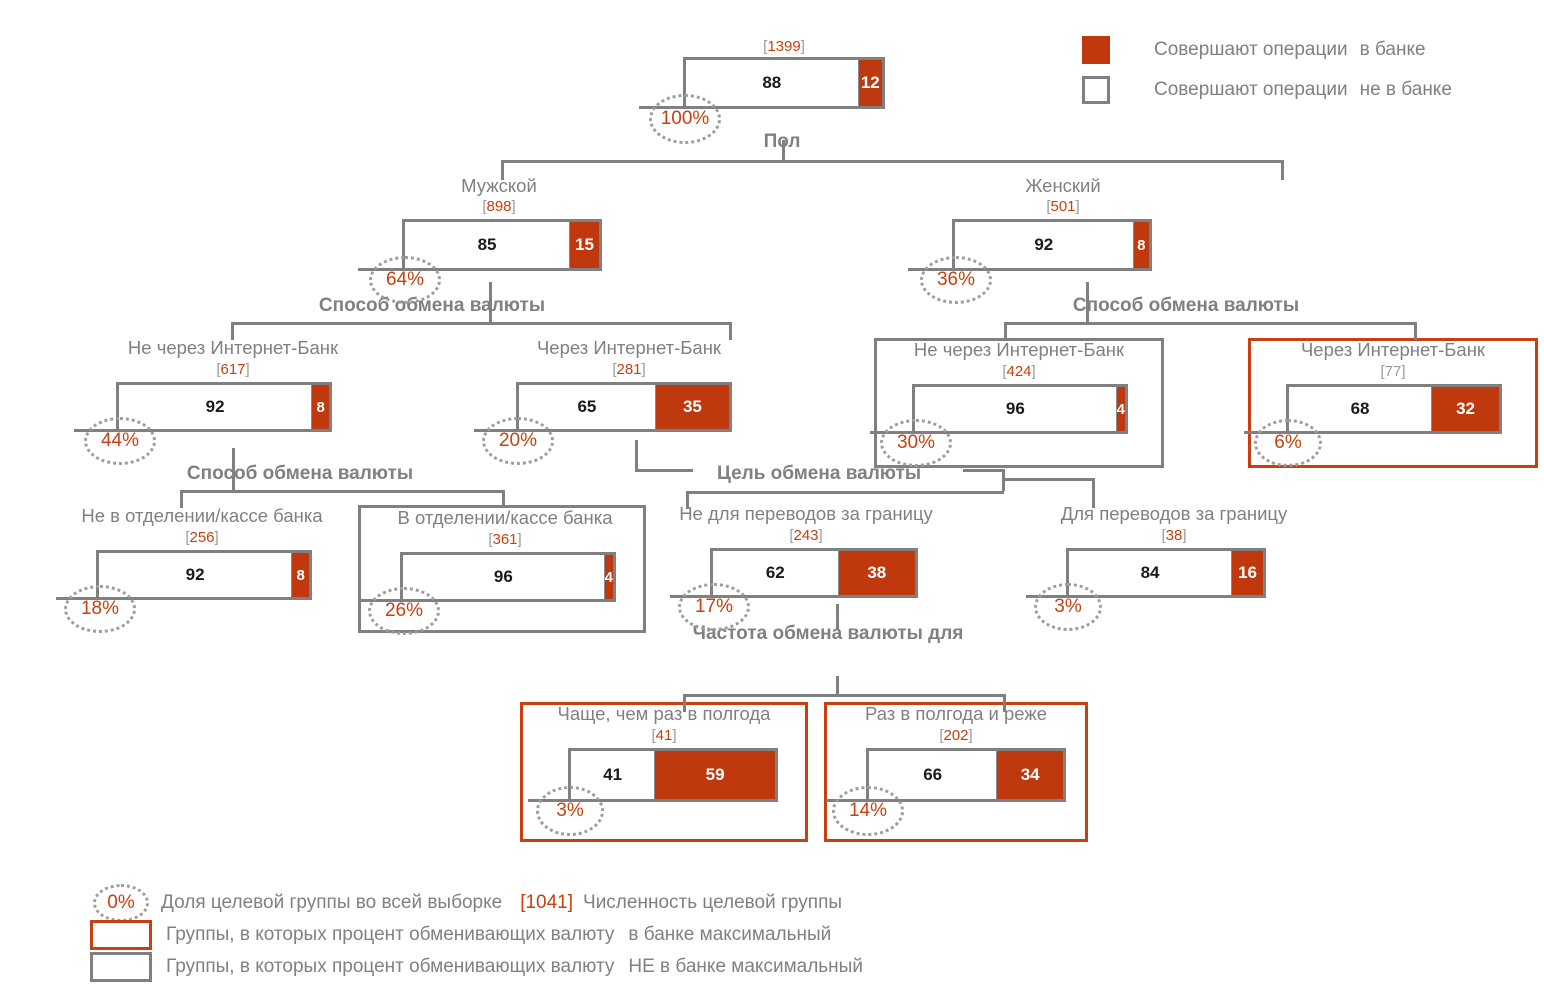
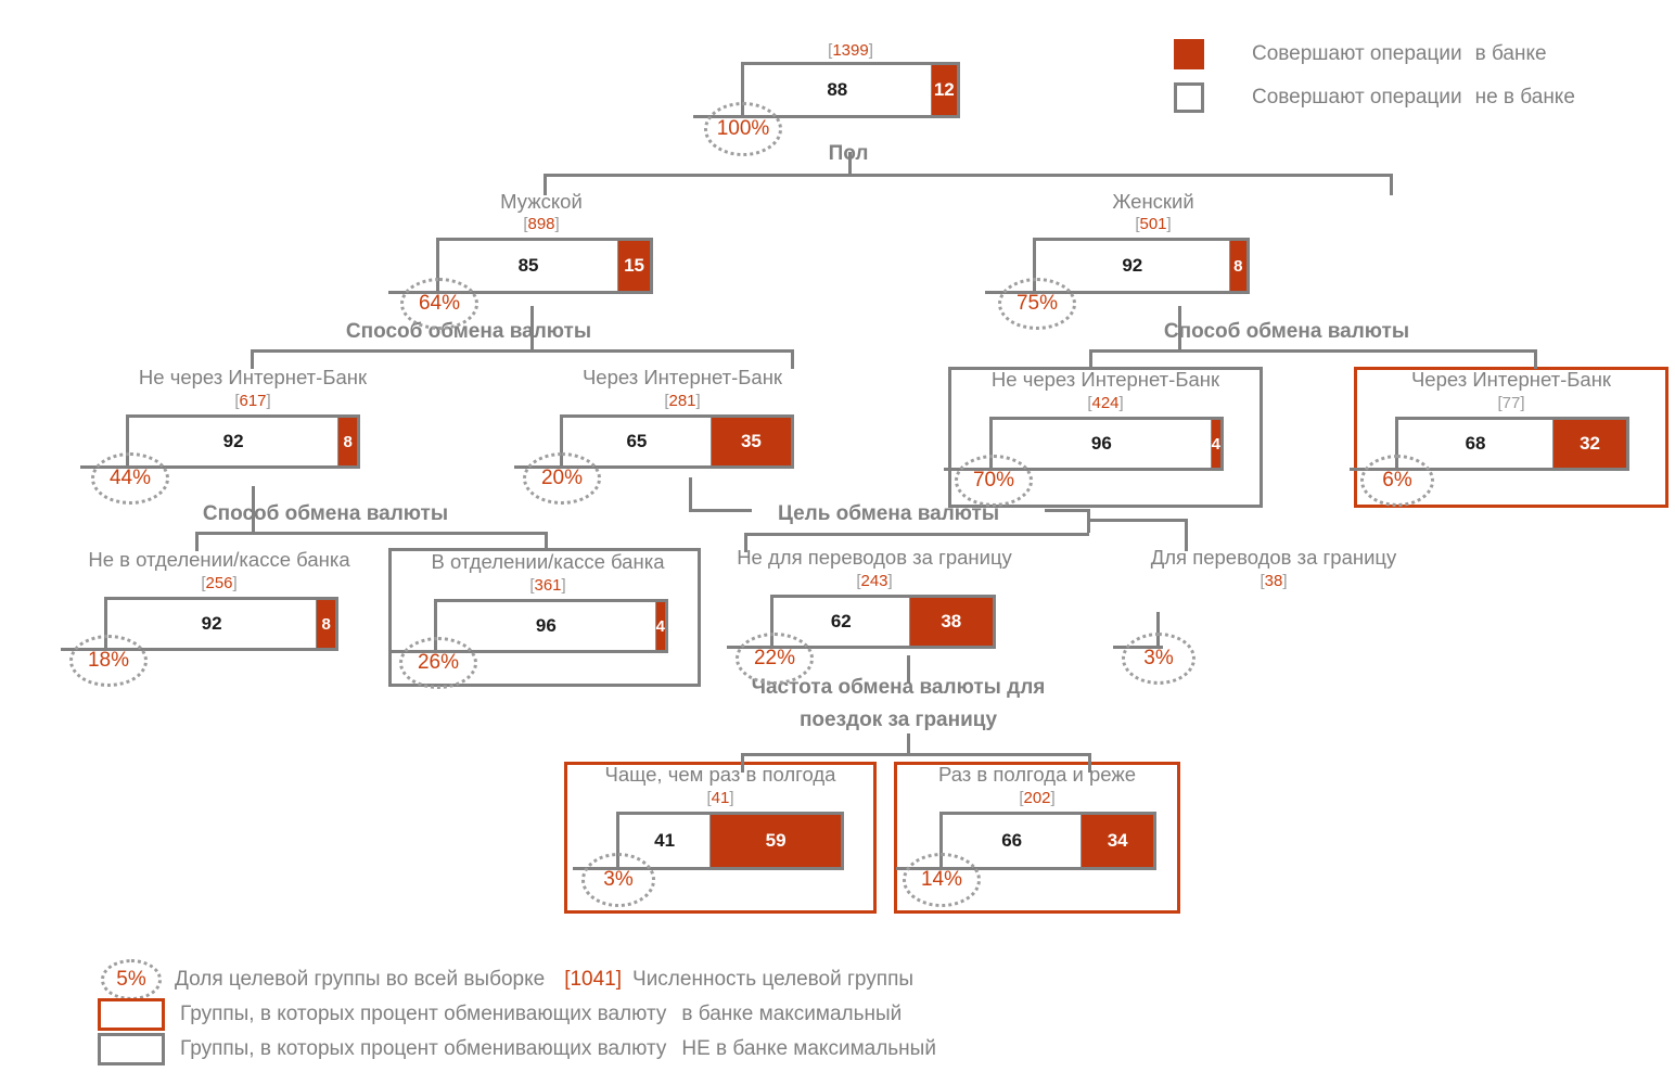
  Совершают операции в банке
  Совершают операции не в банке
  Пол
  Способ обмена валюты
  Способ обмена валюты
  Способ обмена валюты
  Цель обмена валюты
  Частота обмена валюты для
+ поездок за границу
  [1399]
  88
  12
  100%
  Мужской
  [898]
  85
  15
  64%
  Женский
  [501]
  92
  8
- 36%
+ 75%
  Не через Интернет-Банк
  [617]
  92
  8
  44%
  Через Интернет-Банк
  [281]
  65
  35
  20%
  Не через Интернет-Банк
  [424]
  96
  4
- 30%
+ 70%
  Через Интернет-Банк
  [77]
  68
  32
  6%
  Не в отделении/кассе банка
  [256]
  92
  8
  18%
  В отделении/кассе банка
  [361]
  96
  4
  26%
  Не для переводов за границу
  [243]
  62
  38
- 17%
+ 22%
  Для переводов за границу
  [38]
- 84
- 16
  3%
  Чаще, чем раз в полгода
  [41]
  41
  59
  3%
  Раз в полгода и реже
  [202]
  66
  34
  14%
- 0%
+ 5%
  Доля целевой группы во всей выборке
  [1041]
  Численность целевой группы
  Группы, в которых процент обменивающих валюту
  в банке максимальный
  Группы, в которых процент обменивающих валюту
  НЕ в банке максимальный
